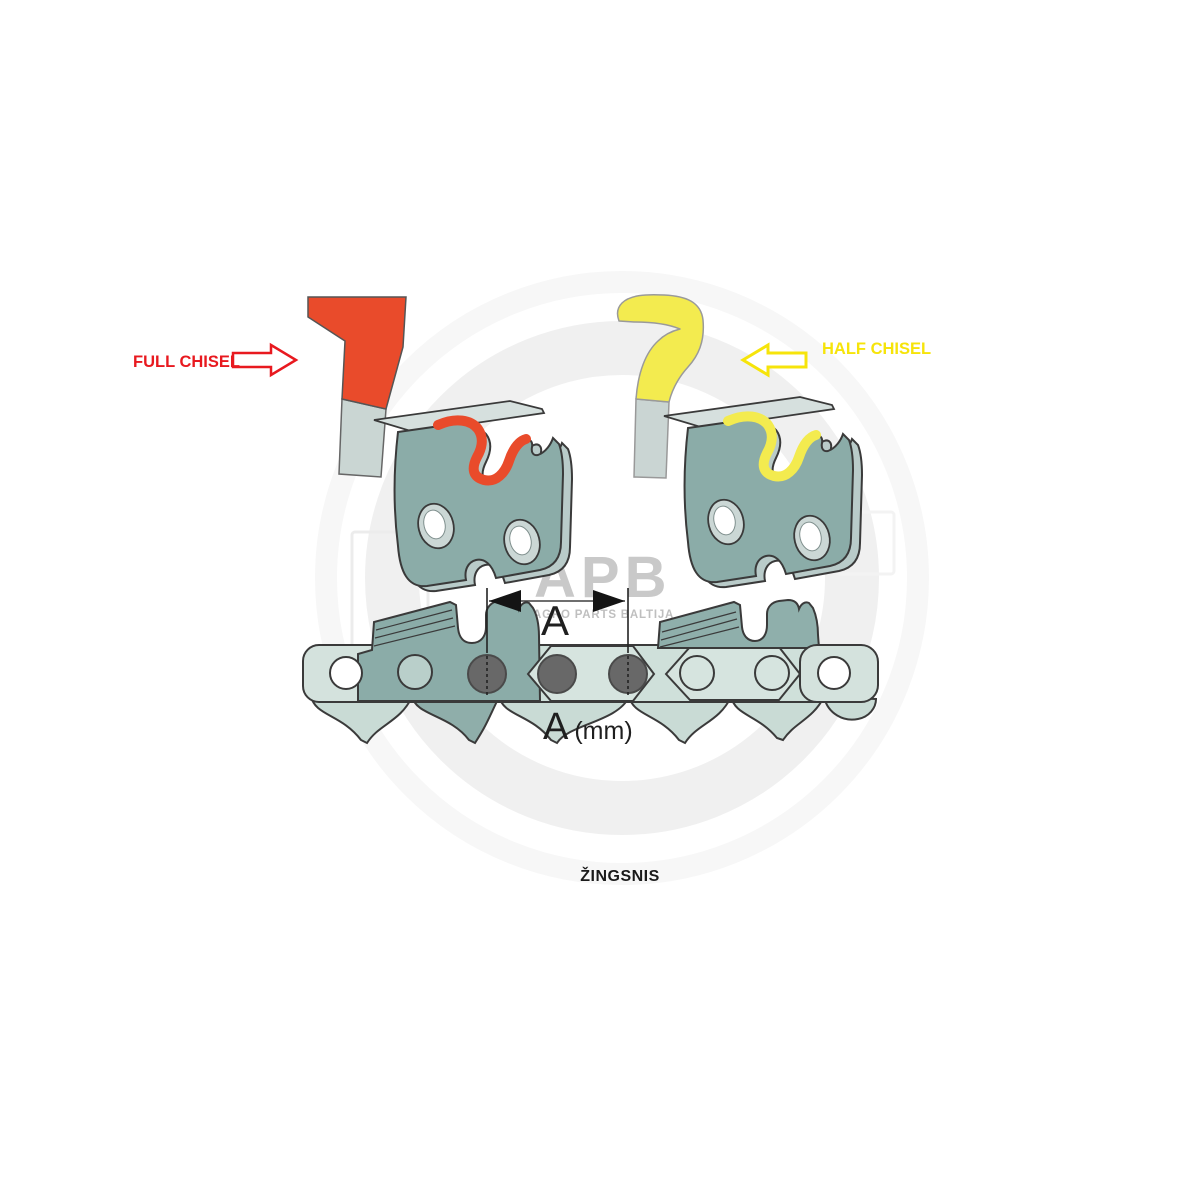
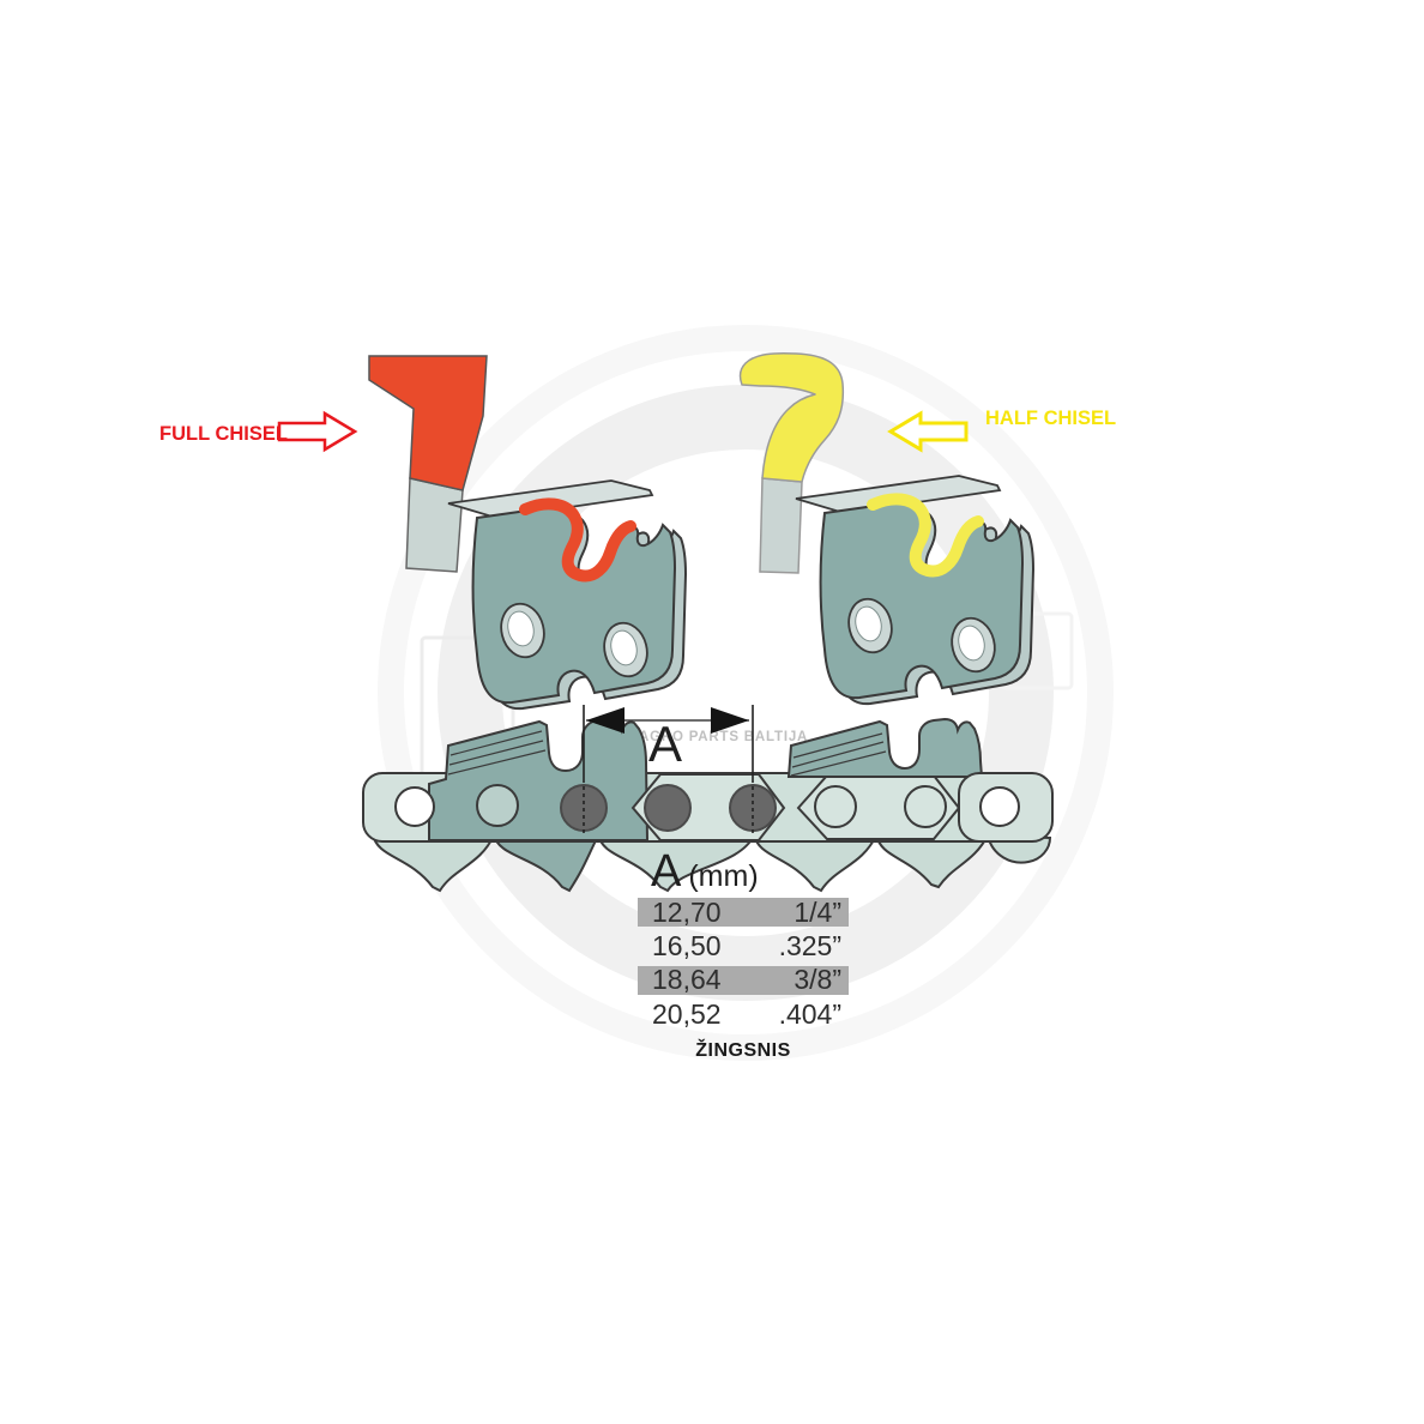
- APB
  AGRO PARTS BALTIJA
  FULL CHISEL
  HALF CHISEL
  A
  A (mm)
+ 12,70
+ 1/4”
+ 16,50
+ .325”
+ 18,64
+ 3/8”
+ 20,52
+ .404”
  ŽINGSNIS
